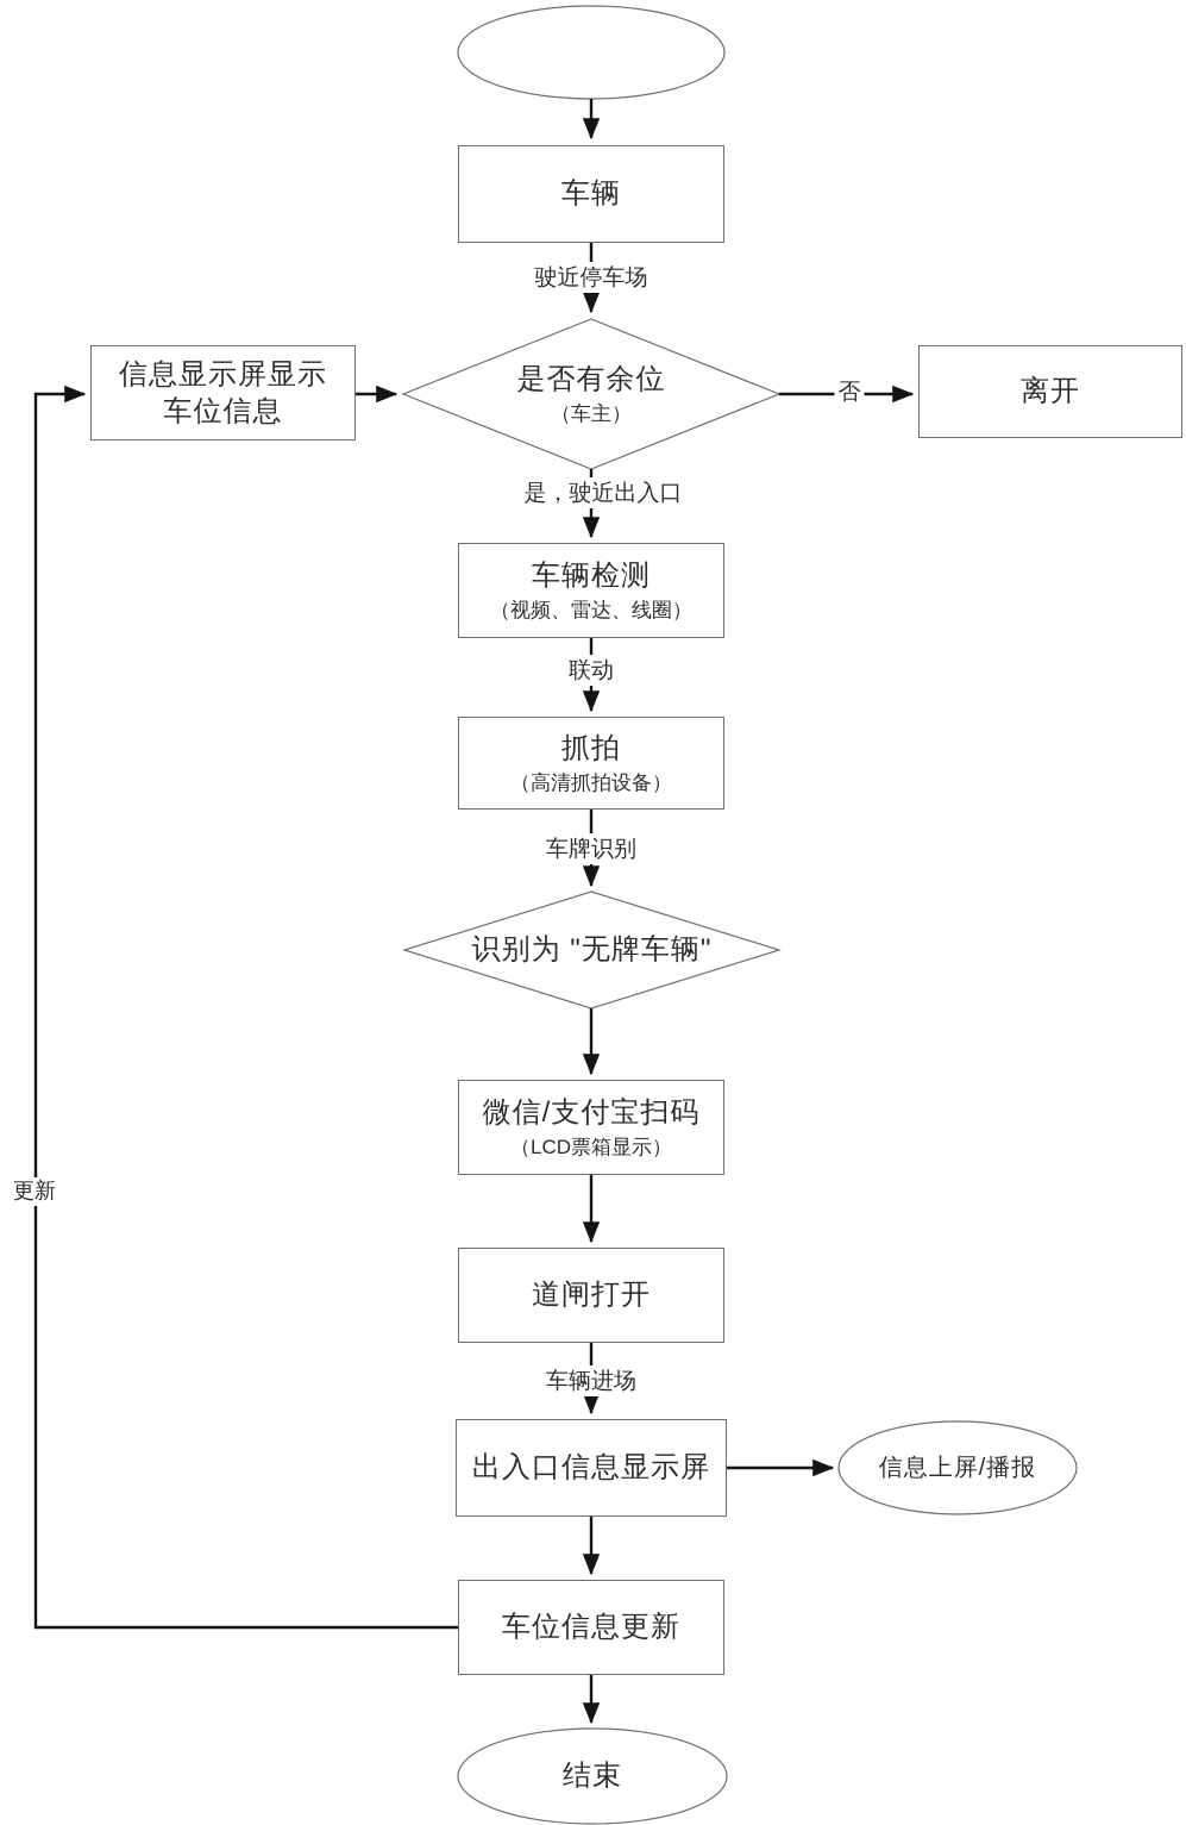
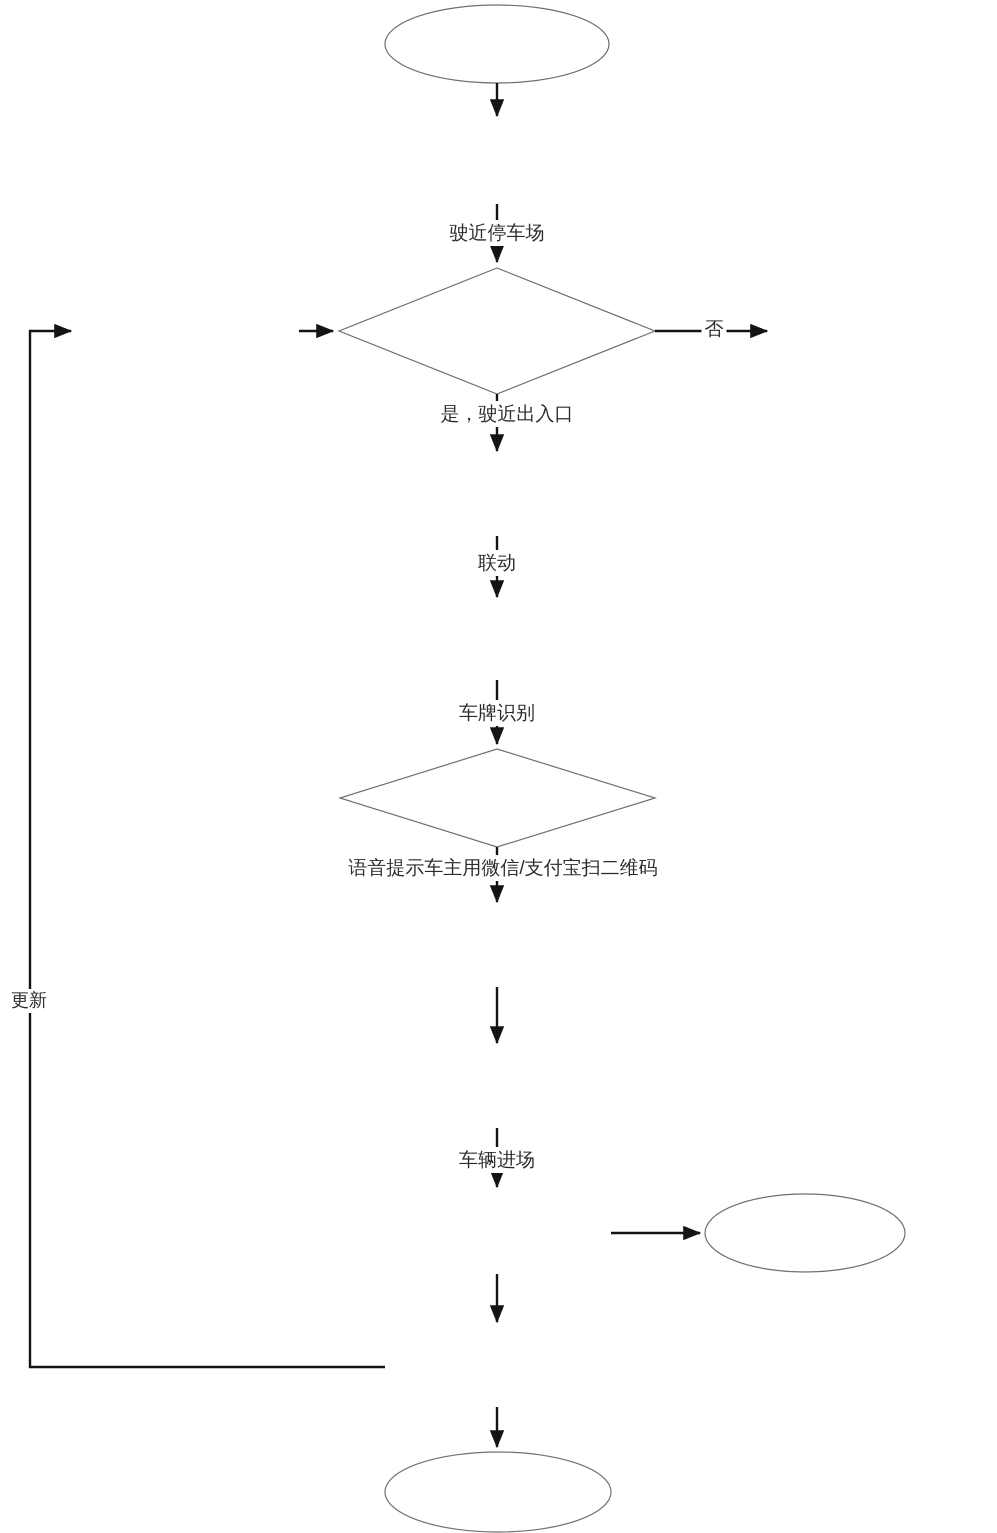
- 车辆
- 信息显示屏显示
- 车位信息
- 离开
- 车辆检测
- （视频、雷达、线圈）
- 抓拍
- （高清抓拍设备）
- 微信/支付宝扫码
- （LCD票箱显示）
- 道闸打开
- 出入口信息显示屏
- 车位信息更新
- 是否有余位
- （车主）
- 识别为 "无牌车辆"
- 信息上屏/播报
- 结束
  驶近停车场
  否
  是，驶近出入口
  联动
  车牌识别
+ 语音提示车主用微信/支付宝扫二维码
  车辆进场
  更新
